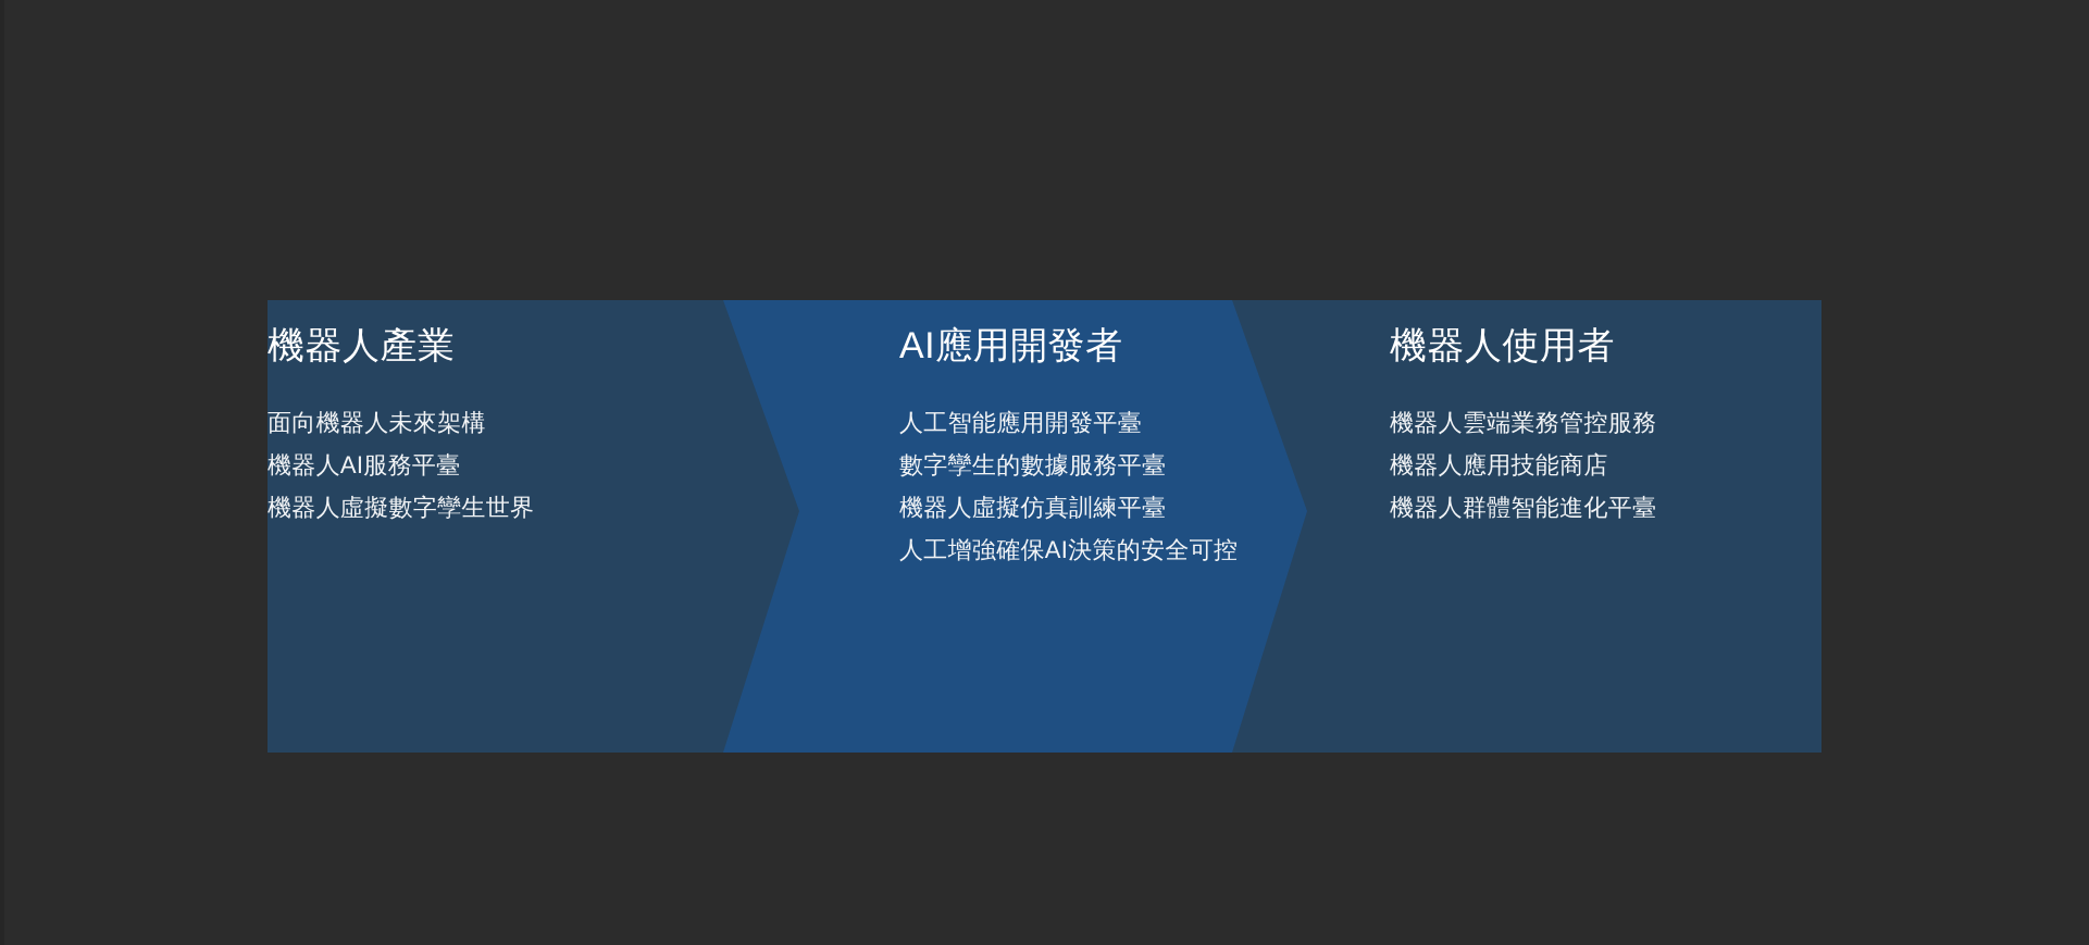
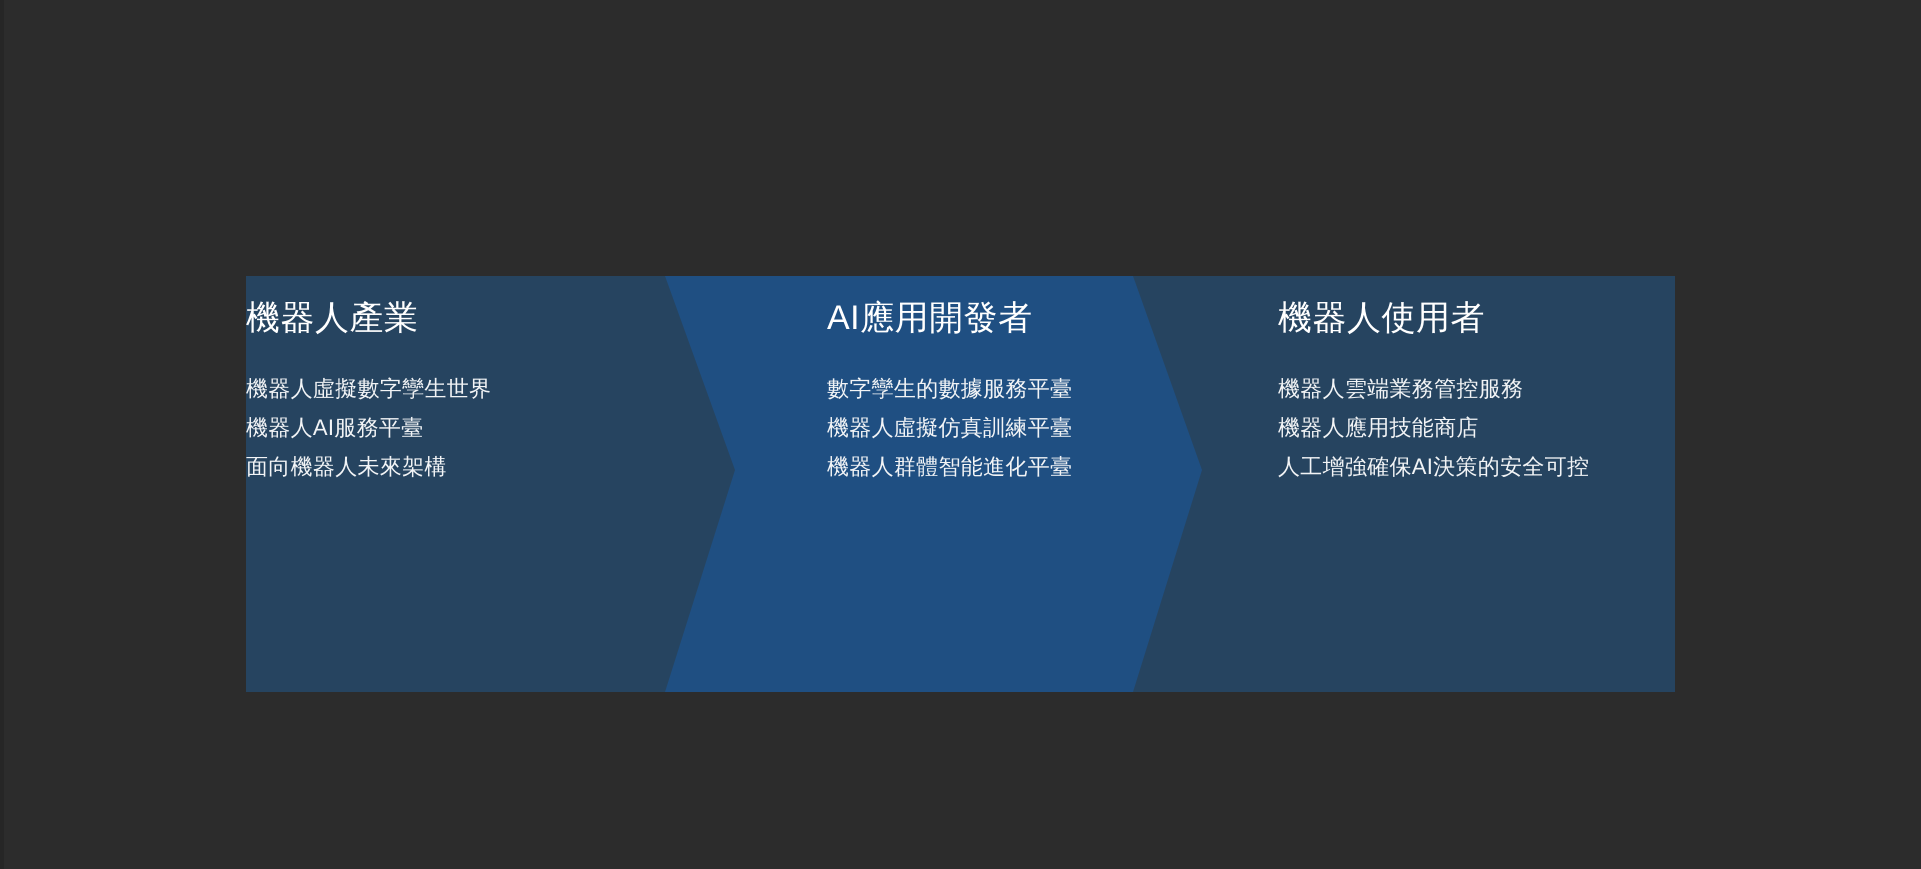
  機器人產業
- 面向機器人未來架構
+ 機器人虛擬數字孿生世界
  機器人AI服務平臺
- 機器人虛擬數字孿生世界
+ 面向機器人未來架構
  AI應用開發者
- 人工智能應用開發平臺
  數字孿生的數據服務平臺
  機器人虛擬仿真訓練平臺
- 人工增強確保AI決策的安全可控
+ 機器人群體智能進化平臺
  機器人使用者
  機器人雲端業務管控服務
  機器人應用技能商店
- 機器人群體智能進化平臺
+ 人工增強確保AI決策的安全可控
